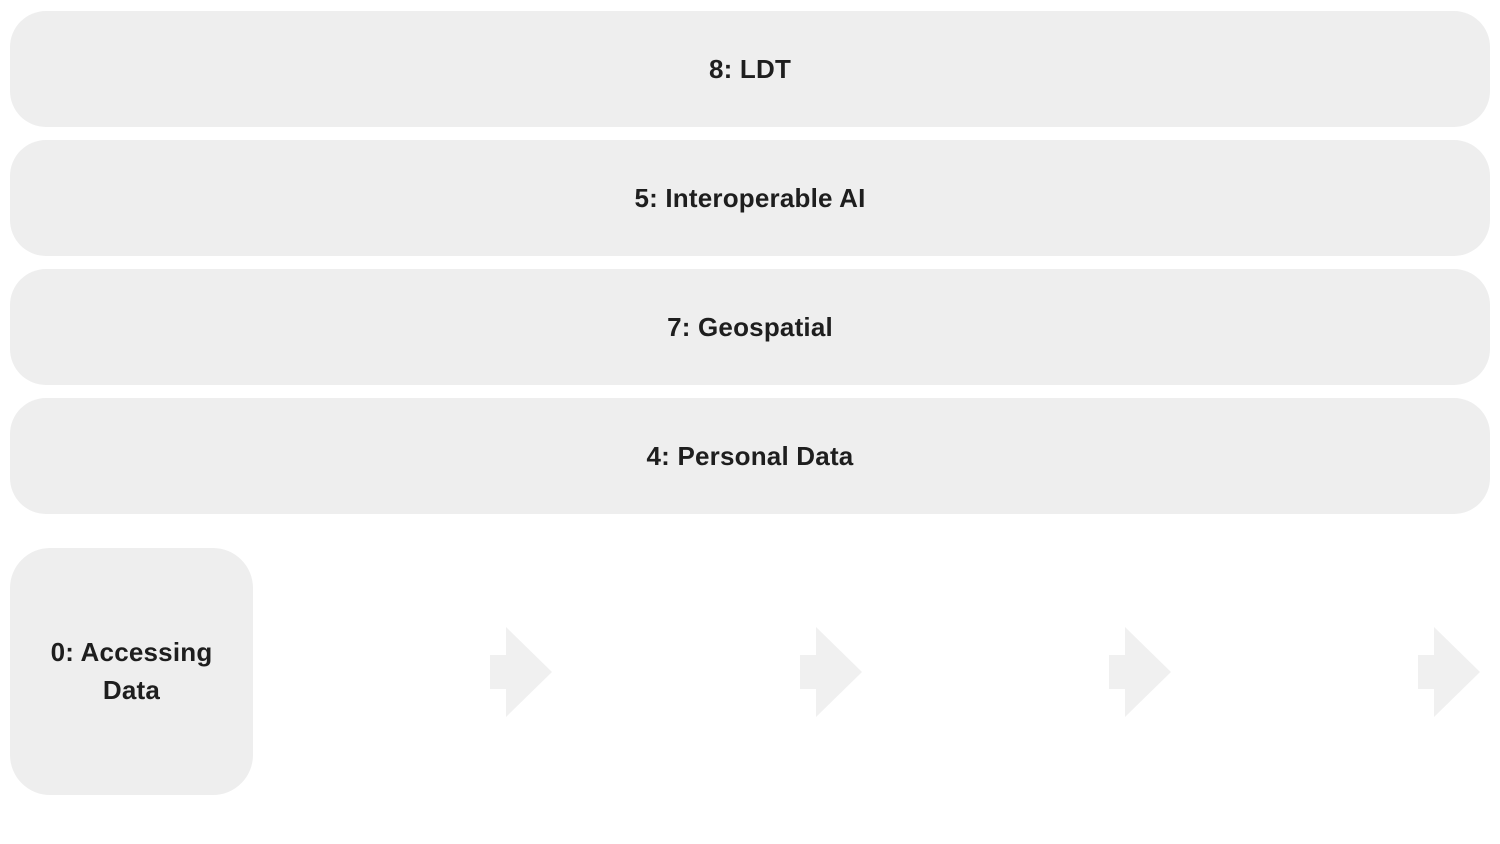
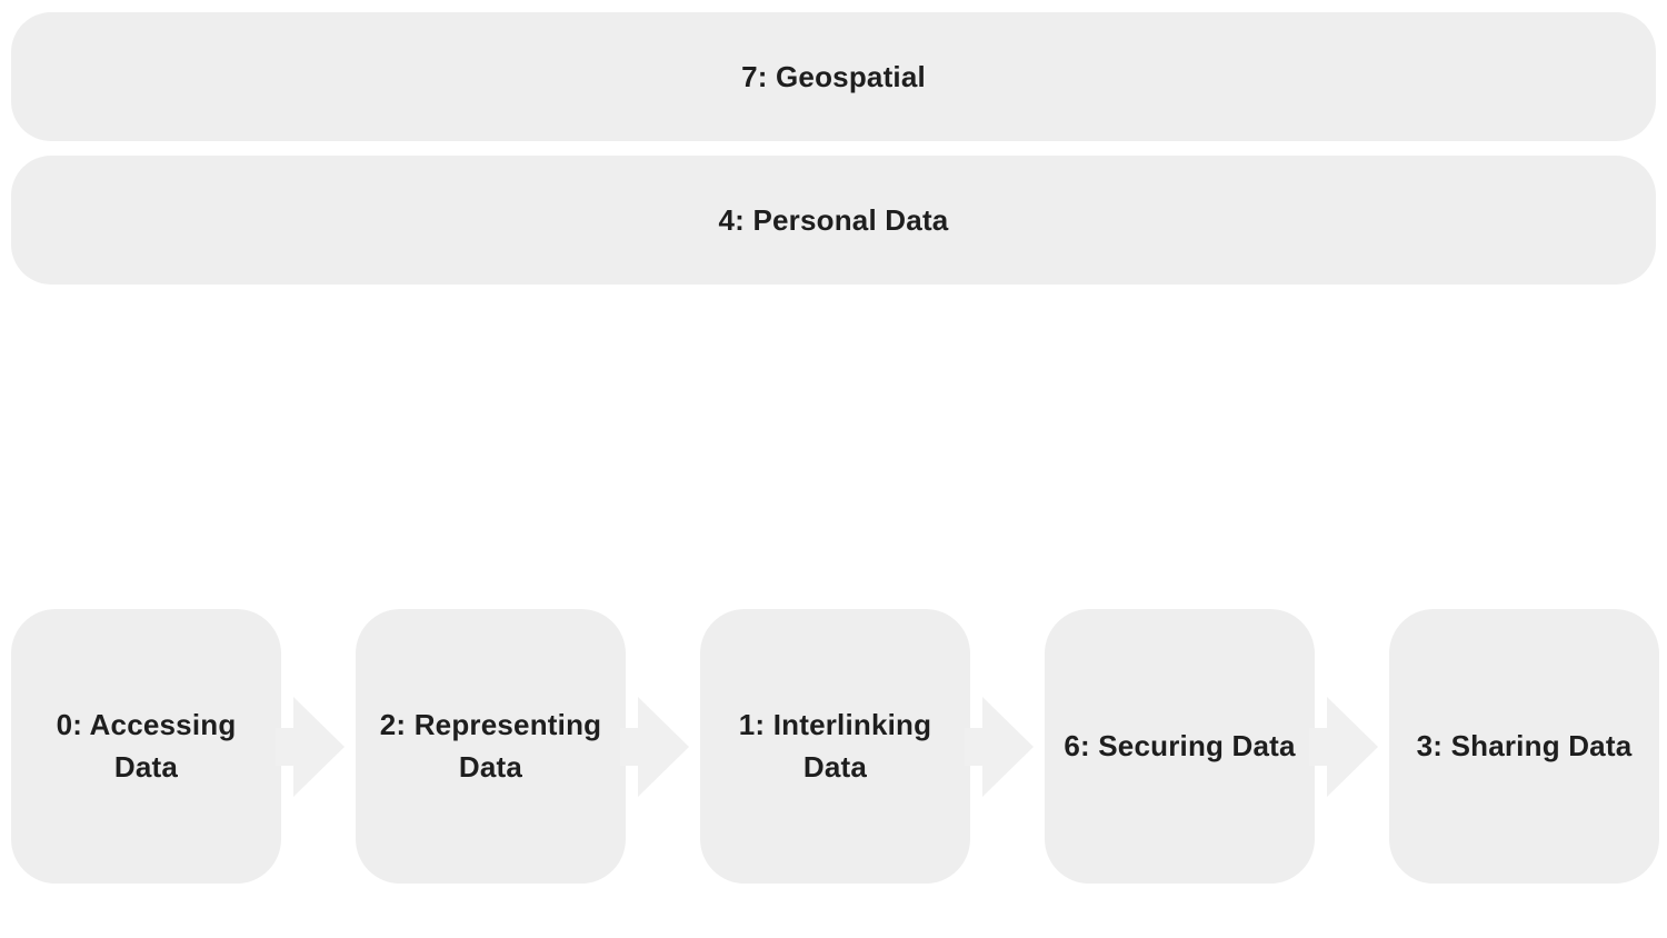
- 8: LDT
- 5: Interoperable AI
  7: Geospatial
  4: Personal Data
  0: Accessing Data
+ 2: Representing Data
+ 1: Interlinking Data
+ 6: Securing Data
+ 3: Sharing Data
